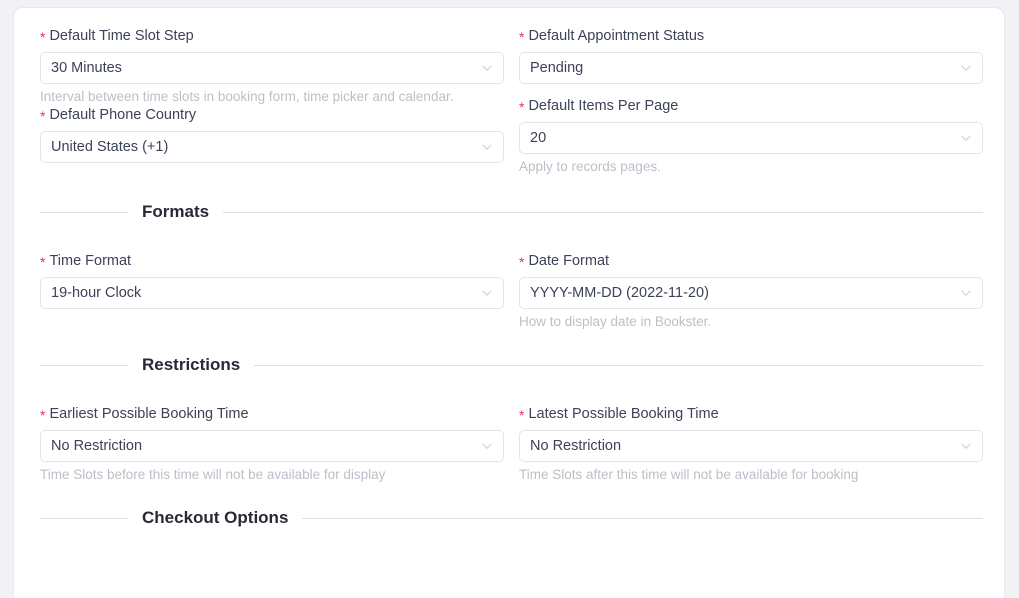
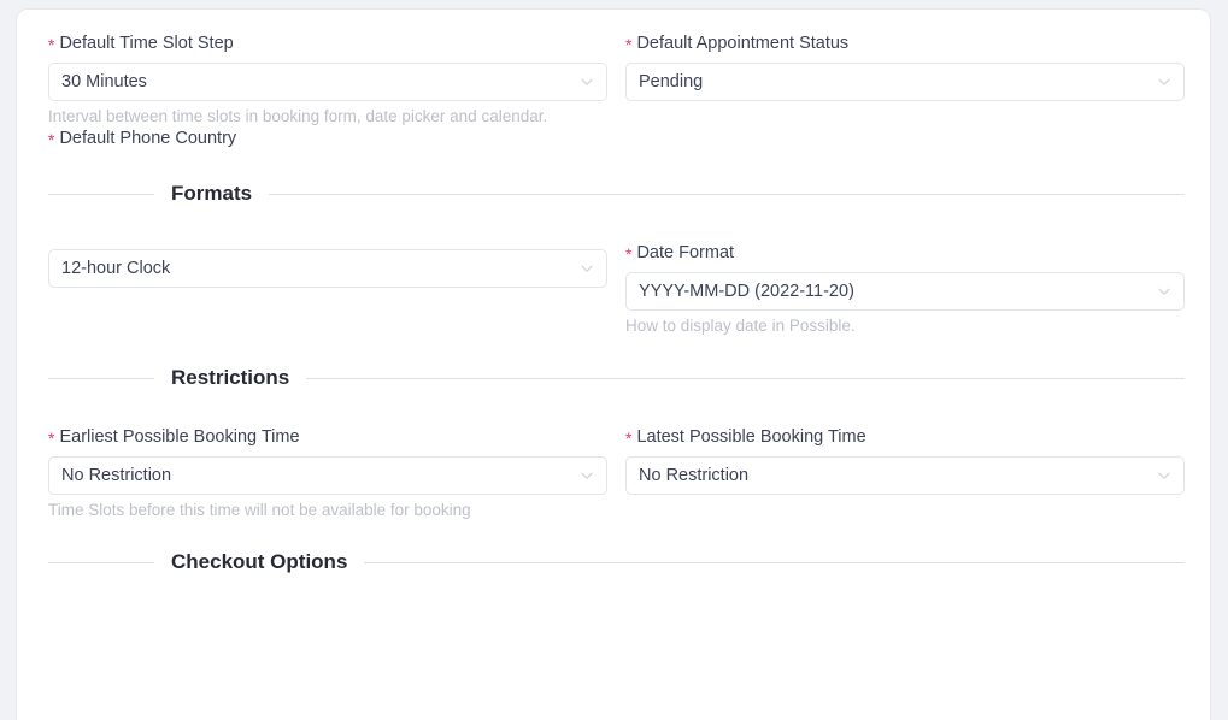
  * Default Time Slot Step
  30 Minutes
- Interval between time slots in booking form, time picker and calendar.
+ Interval between time slots in booking form, date picker and calendar.
  * Default Phone Country
- United States (+1)
  * Default Appointment Status
  Pending
- * Default Items Per Page
- 20
- Apply to records pages.
  Formats
- * Time Format
- 19-hour Clock
+ 12-hour Clock
  * Date Format
  YYYY-MM-DD (2022-11-20)
- How to display date in Bookster.
+ How to display date in Possible.
  Restrictions
  * Earliest Possible Booking Time
  No Restriction
- Time Slots before this time will not be available for display
+ Time Slots before this time will not be available for booking
  * Latest Possible Booking Time
  No Restriction
- Time Slots after this time will not be available for booking
  Checkout Options
